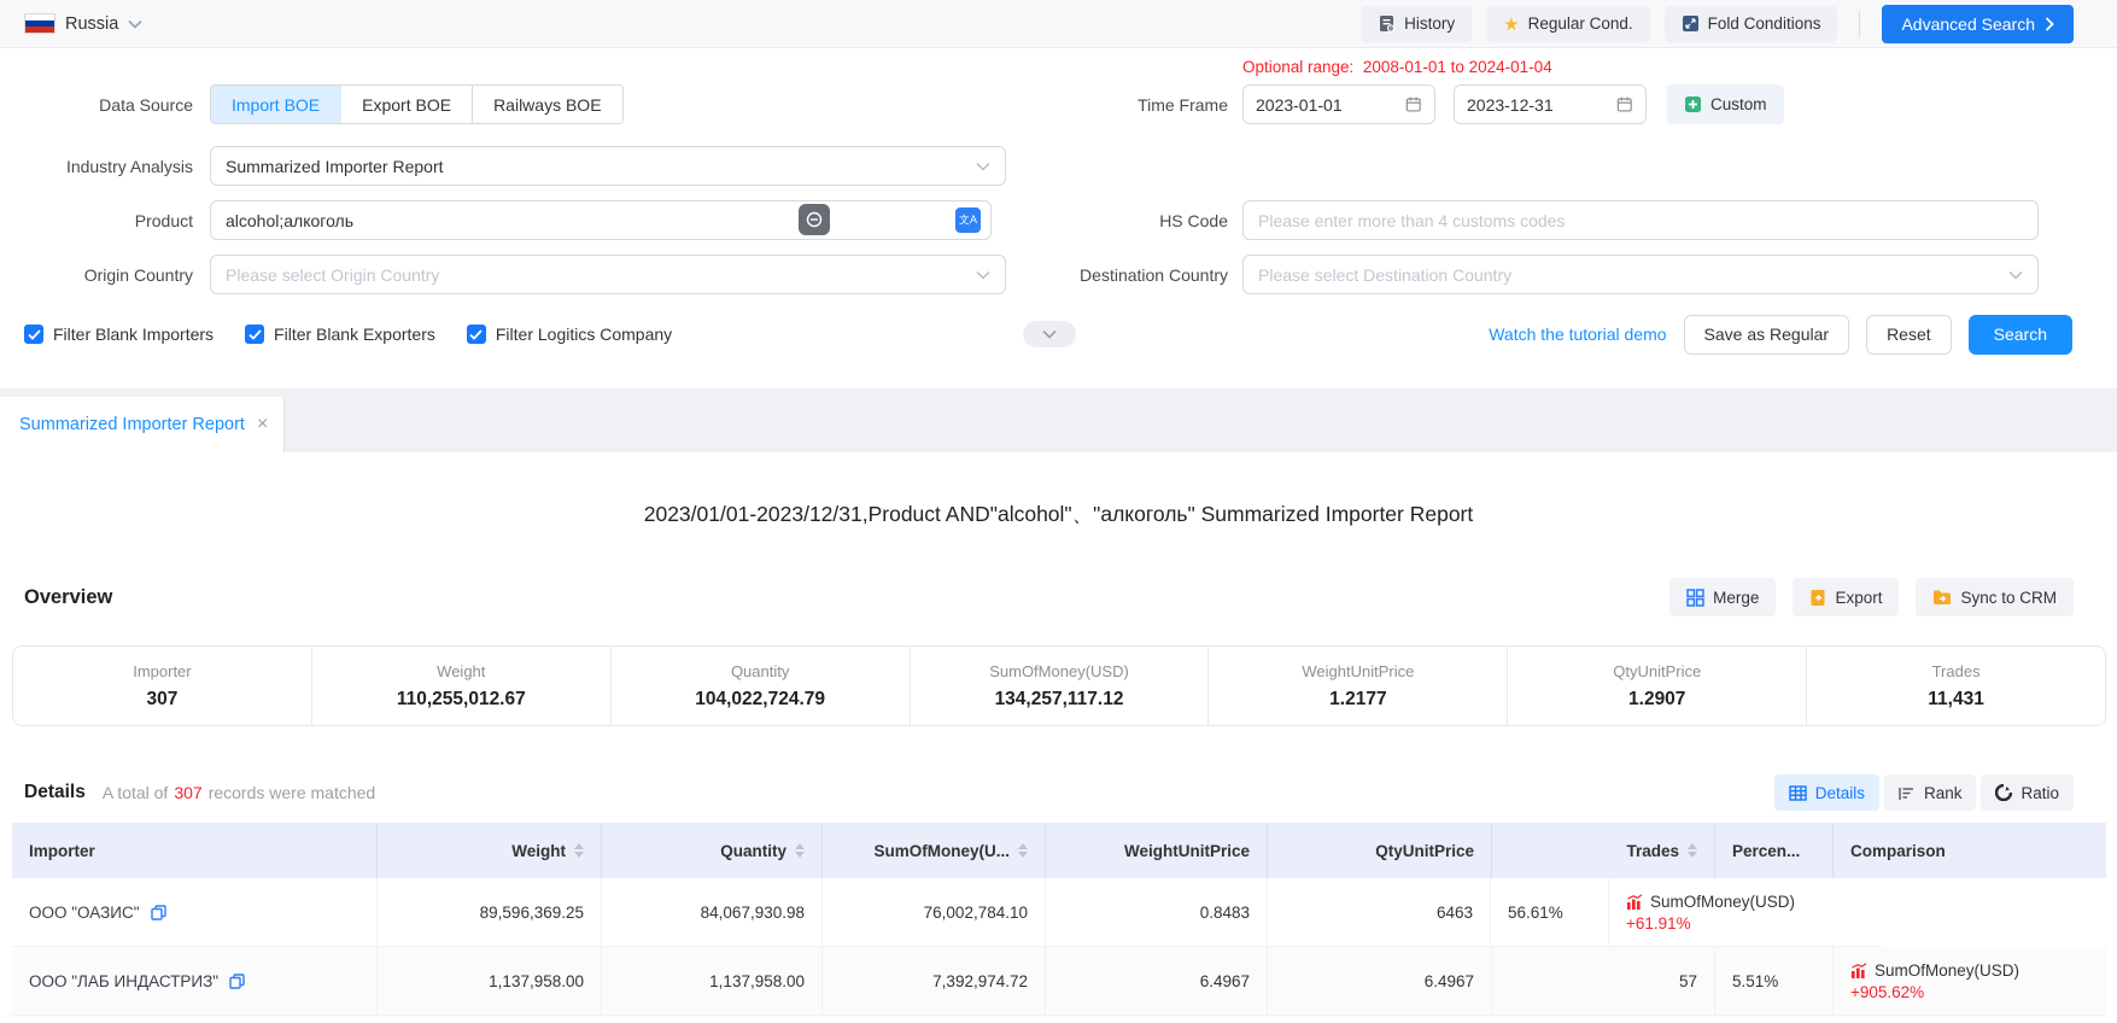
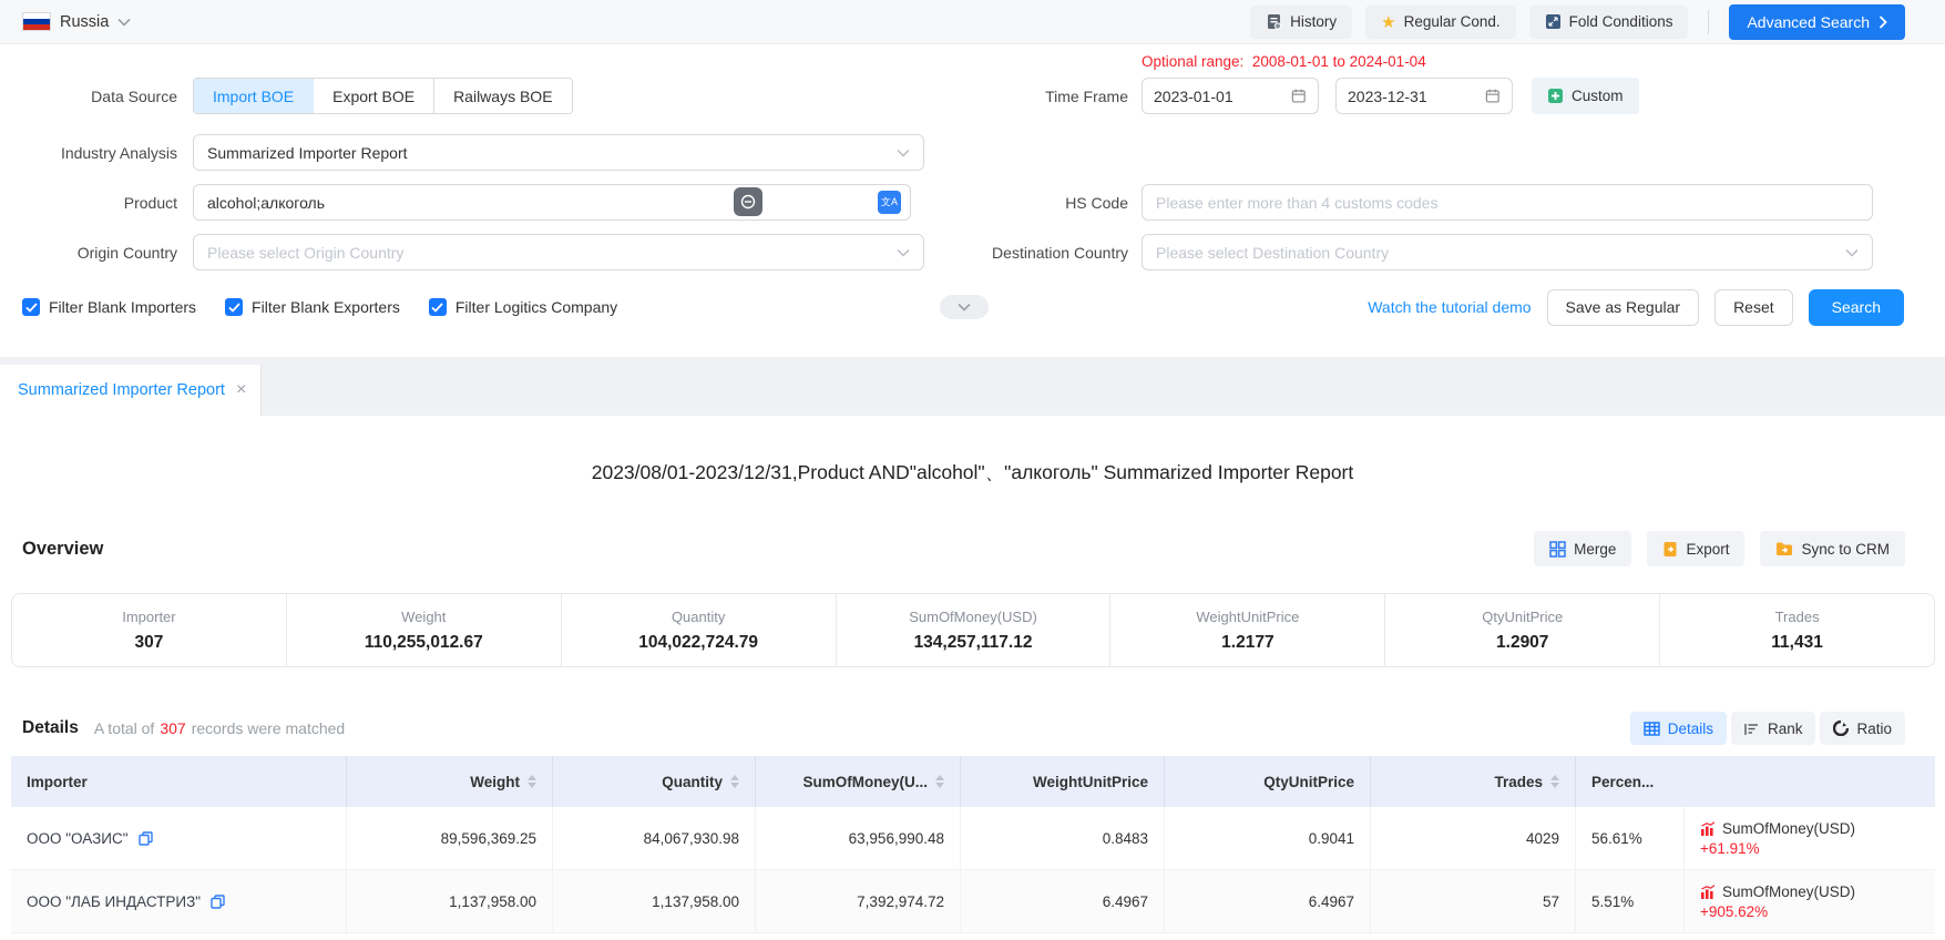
  Russia
  History
  ★
  Regular Cond.
  Fold Conditions
  Advanced Search
  Optional range: 2008-01-01 to 2024-01-04
  Data Source
  Import BOE
  Export BOE
  Railways BOE
  Time Frame
  2023-01-01
  2023-12-31
  Custom
  Industry Analysis
  Summarized Importer Report
  Product
  alcohol;алкоголь
  文A
  HS Code
  Please enter more than 4 customs codes
  Origin Country
  Please select Origin Country
  Destination Country
  Please select Destination Country
  Filter Blank Importers
  Filter Blank Exporters
  Filter Logitics Company
  Watch the tutorial demo
  Save as Regular
  Reset
  Search
  Summarized Importer Report
  ×
- 2023/01/01-2023/12/31,Product AND"alcohol"、"алкоголь" Summarized Importer Report
+ 2023/08/01-2023/12/31,Product AND"alcohol"、"алкоголь" Summarized Importer Report
  Overview
  Merge
  Export
  Sync to CRM
  Importer
  307
  Weight
  110,255,012.67
  Quantity
  104,022,724.79
  SumOfMoney(USD)
  134,257,117.12
  WeightUnitPrice
  1.2177
  QtyUnitPrice
  1.2907
  Trades
  11,431
  Details
  A total of 307 records were matched
  Details
  Rank
  Ratio
  Importer
  Weight
  Quantity
  SumOfMoney(U...
  WeightUnitPrice
  QtyUnitPrice
  Trades
  Percen...
- Comparison
  ООО "ОАЗИС"
  89,596,369.25
  84,067,930.98
- 76,002,784.10
+ 63,956,990.48
  0.8483
+ 0.9041
- 6463
+ 4029
  56.61%
  SumOfMoney(USD)
  +61.91%
  ООО "ЛАБ ИНДАСТРИЗ"
  1,137,958.00
  1,137,958.00
  7,392,974.72
  6.4967
  6.4967
  57
  5.51%
  SumOfMoney(USD)
  +905.62%
